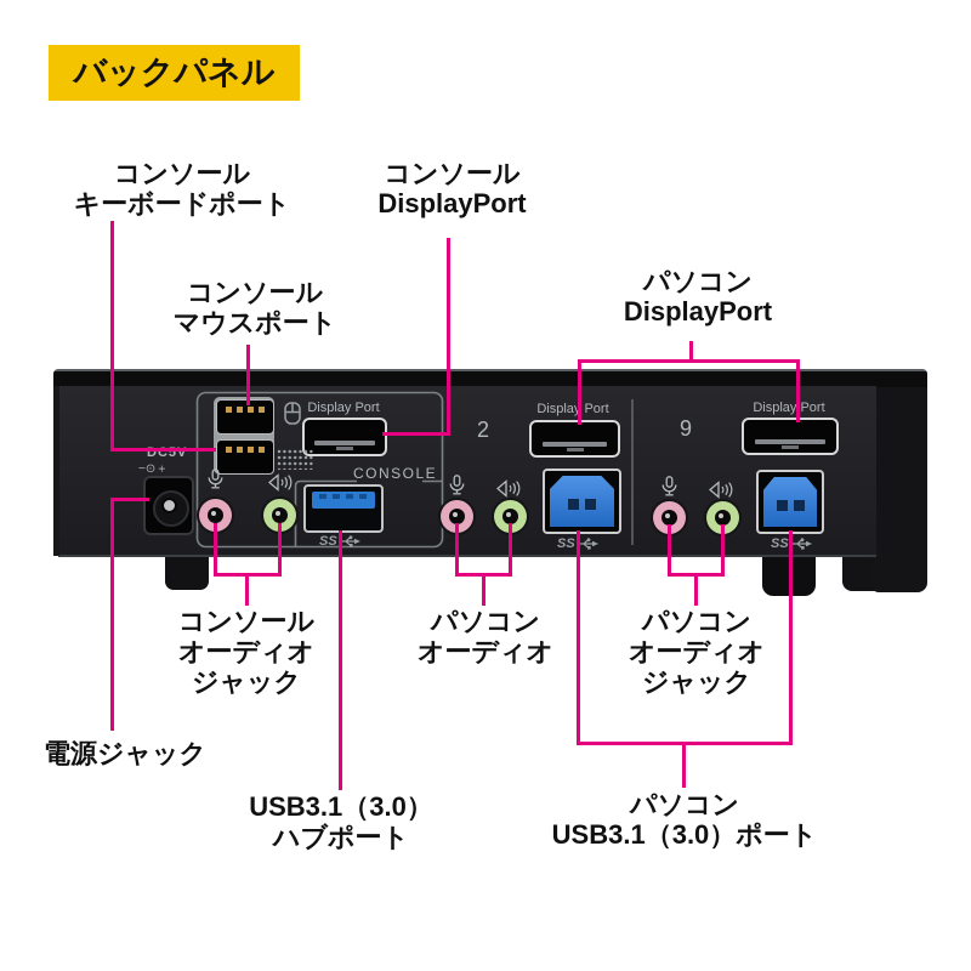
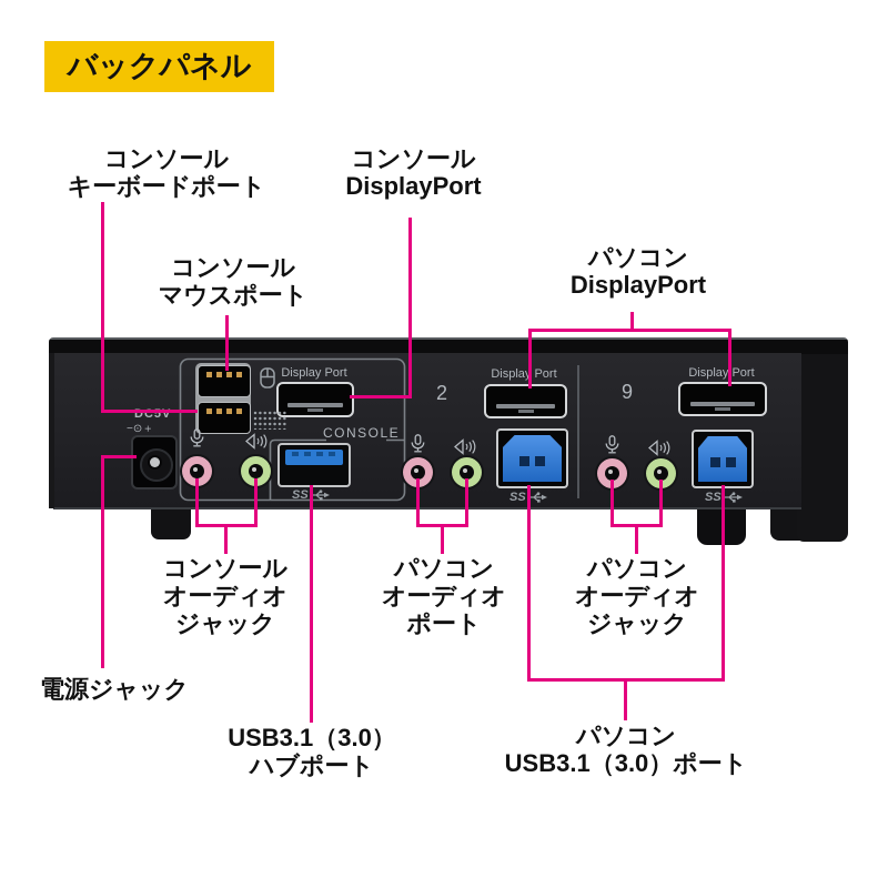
  バックパネル
  コンソール
  キーボードポート
  コンソール
  DisplayPort
  コンソール
  マウスポート
  パソコン
  DisplayPort
  コンソール
  オーディオ
  ジャック
  パソコン
  オーディオ
+ ポート
  パソコン
  オーディオ
  ジャック
  電源ジャック
  USB3.1（3.0）
  ハブポート
  パソコン
  USB3.1（3.0）ポート
  DC5V
  −⊙＋
  Display Port
  Displa Port
  Display Port
  CONSOLE
  2
  9
  SS
  SS
  SS
